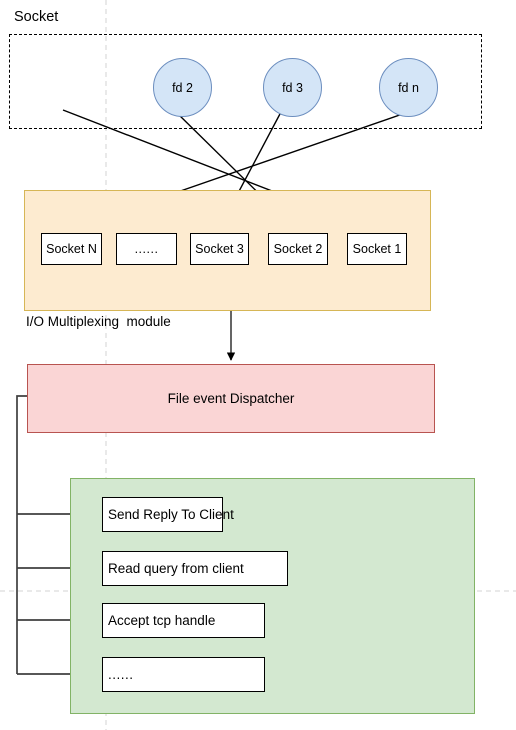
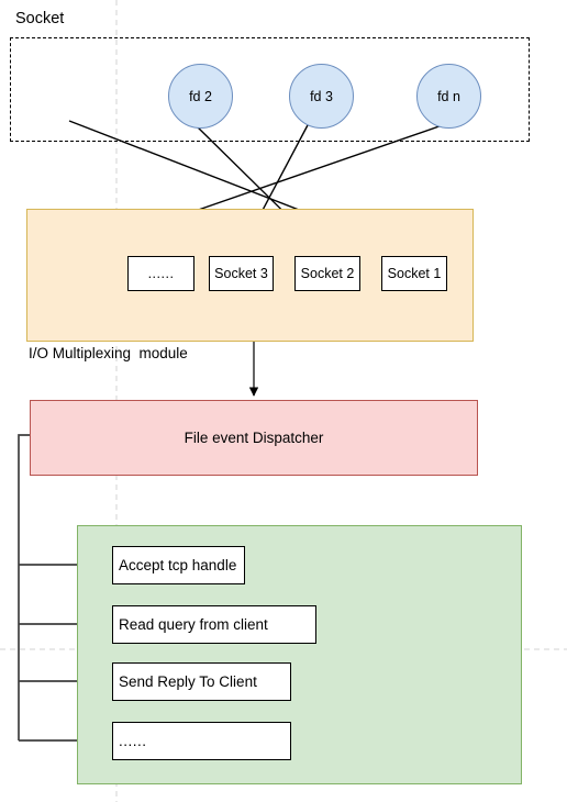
  Socket
  fd 2
  fd 3
  fd n
- Socket N
  ......
  Socket 3
  Socket 2
  Socket 1
  I/O Multiplexing module
  File event Dispatcher
- Send Reply To Client
+ Accept tcp handle
  Read query from client
- Accept tcp handle
+ Send Reply To Client
  ......
